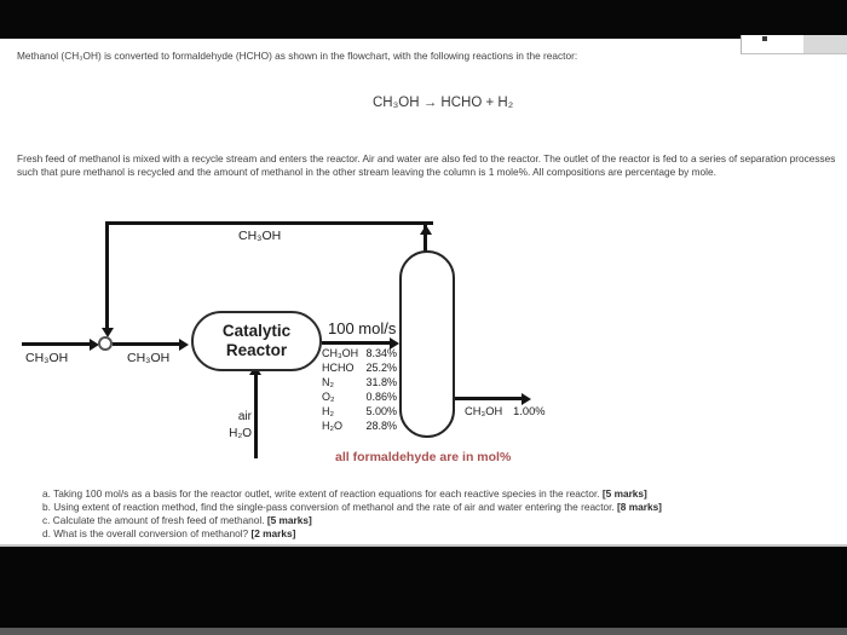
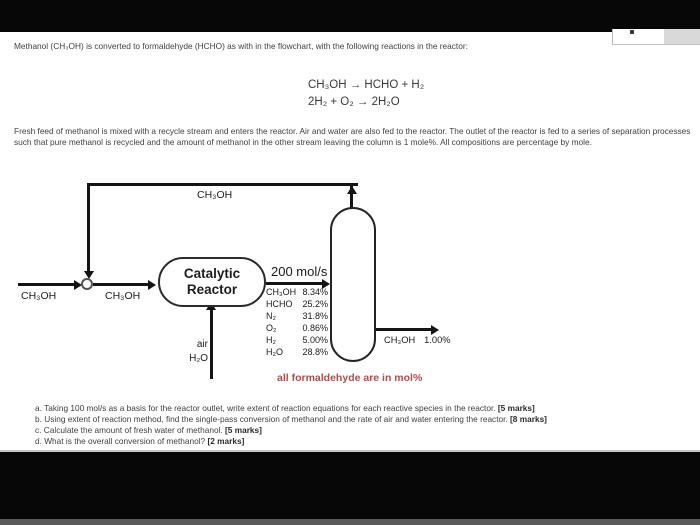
- Methanol (CH₃OH) is converted to formaldehyde (HCHO) as shown in the flowchart, with the following reactions in the reactor:
+ Methanol (CH₃OH) is converted to formaldehyde (HCHO) as with in the flowchart, with the following reactions in the reactor:
  CH₃OH → HCHO + H₂
+ 2H₂ + O₂ → 2H₂O
  Fresh feed of methanol is mixed with a recycle stream and enters the reactor. Air and water are also fed to the reactor. The outlet of the reactor is fed to a series of separation processes such that pure methanol is recycled and the amount of methanol in the other stream leaving the column is 1 mole%. All compositions are percentage by mole.
  CH₃OH
  CH₃OH
  CH₃OH
  Catalytic
  Reactor
  air
  H₂O
- 100 mol/s
+ 200 mol/s
  CH₃OH
  8.34%
  HCHO
  25.2%
  N₂
  31.8%
  O₂
  0.86%
  H₂
  5.00%
  H₂O
  28.8%
  CH₃OH 1.00%
  all formaldehyde are in mol%
  a. Taking 100 mol/s as a basis for the reactor outlet, write extent of reaction equations for each reactive species in the reactor. [5 marks]
  b. Using extent of reaction method, find the single-pass conversion of methanol and the rate of air and water entering the reactor. [8 marks]
- c. Calculate the amount of fresh feed of methanol. [5 marks]
+ c. Calculate the amount of fresh water of methanol. [5 marks]
  d. What is the overall conversion of methanol? [2 marks]
